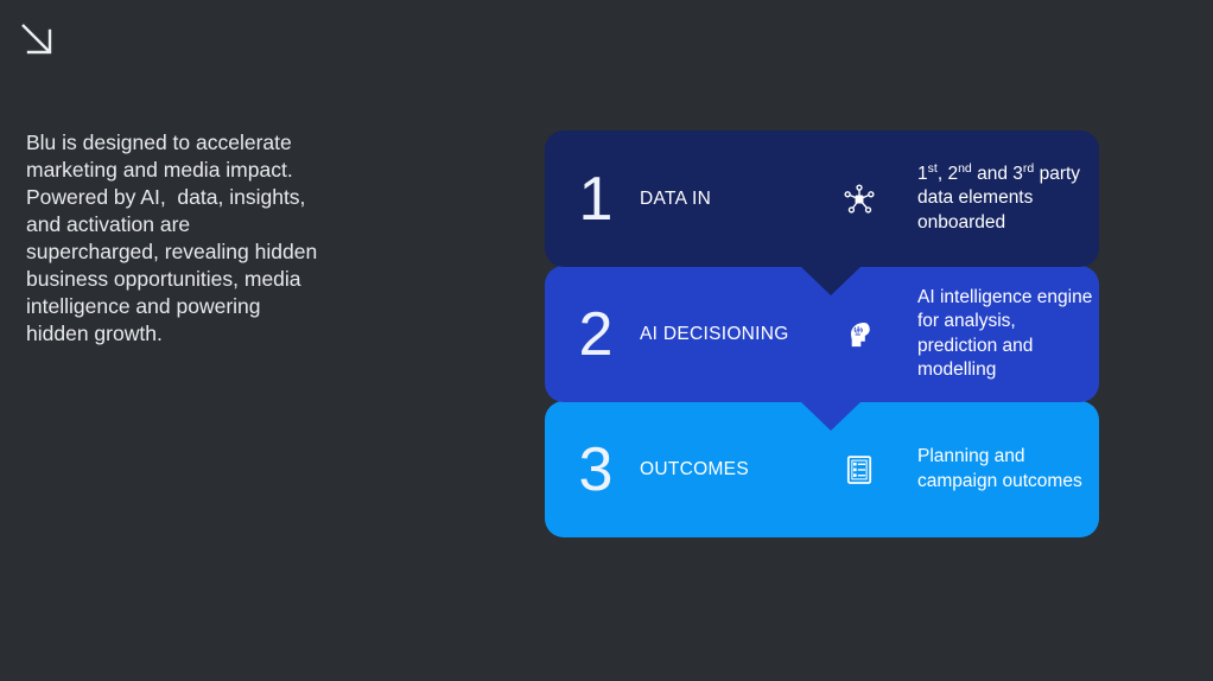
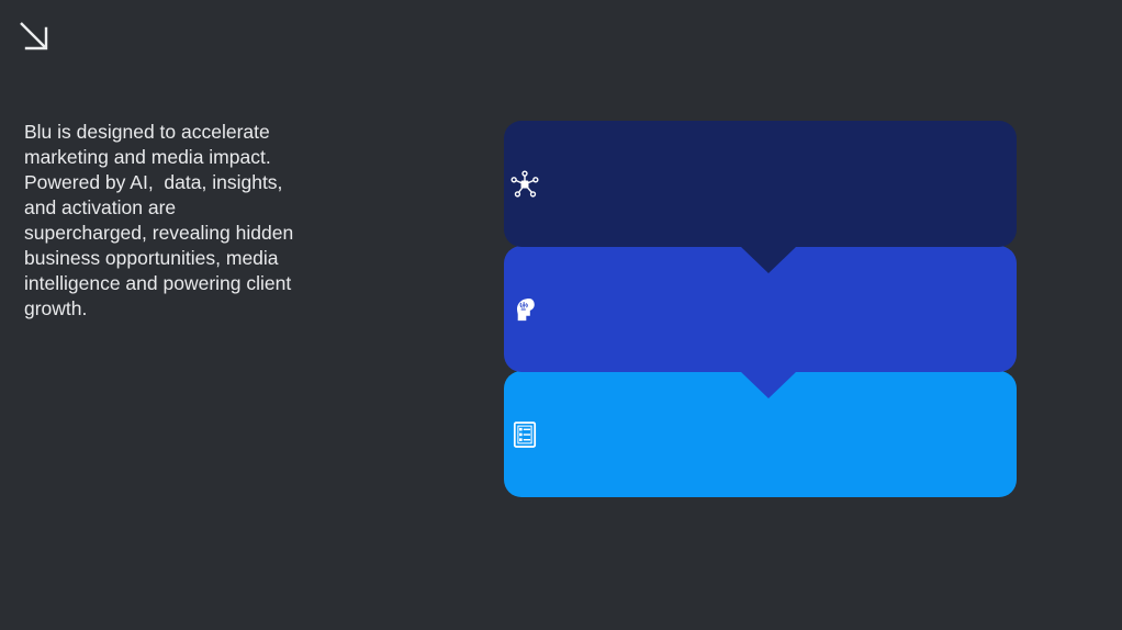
- Blu is designed to accelerate marketing and media impact. Powered by AI, data, insights, and activation are supercharged, revealing hidden business opportunities, media intelligence and powering hidden growth.
+ Blu is designed to accelerate marketing and media impact. Powered by AI, data, insights, and activation are supercharged, revealing hidden business opportunities, media intelligence and powering client growth.
- 1
- DATA IN
- 1st, 2nd and 3rd party data elements onboarded
- 2
- AI DECISIONING
- AI intelligence engine for analysis, prediction and modelling
- 3
- OUTCOMES
- Planning and campaign outcomes
